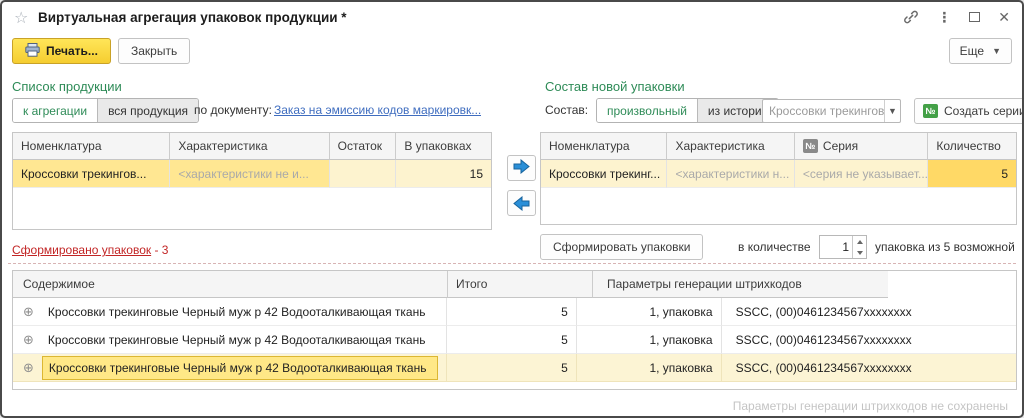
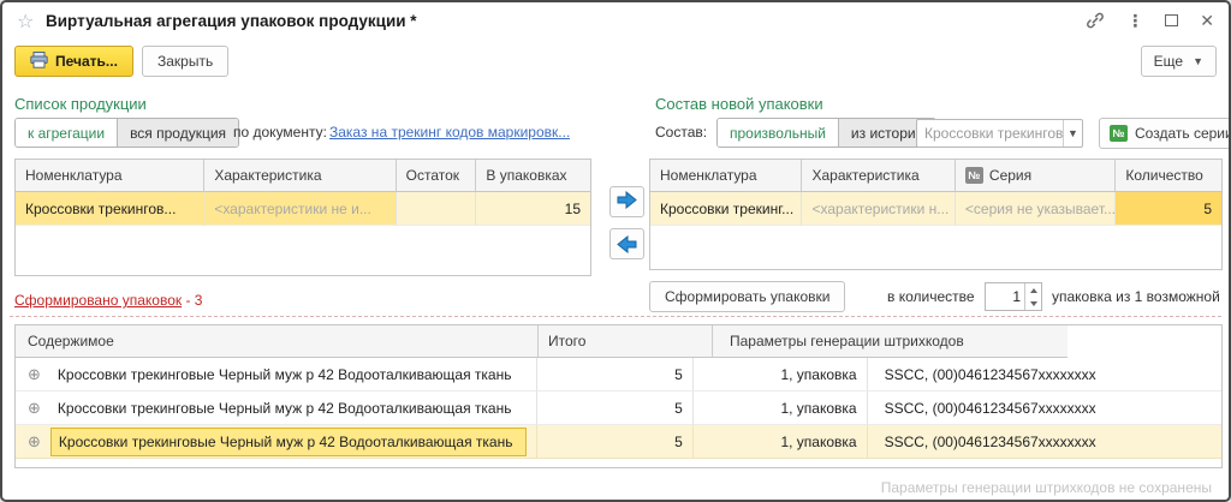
  ☆
  Виртуальная агрегация упаковок продукции *
  ⋮
  ✕
  Печать...
  Закрыть
  Еще
  ▼
  Список продукции
  Состав новой упаковки
  к агрегации
  вся продукция
  по документу:
- Заказ на эмиссию кодов маркировк...
+ Заказ на трекинг кодов маркировк...
  Состав:
  произвольный
  из истори
  Кроссовки трекингов
  ▼
  №
  Создать сери
  Номенклатура
  Характеристика
  Остаток
  В упаковках
  Кроссовки трекингов...
  <характеристики не и...
  15
  Номенклатура
  Характеристика
  №
  Серия
  Количество
  Кроссовки трекинг...
  <характеристики н...
  <серия не указывает...
  5
  Сформировано упаковок - 3
  Сформировать упаковки
  в количестве
  1
- упаковка из 5 возможной
+ упаковка из 1 возможной
  Содержимое
  Итого
  Параметры генерации штрихкодов
  ⊕
  Кроссовки трекинговые Черный муж р 42 Водооталкивающая ткань
  5
  1, упаковка
  SSCC, (00)0461234567xxxxxxxx
  ⊕
  Кроссовки трекинговые Черный муж р 42 Водооталкивающая ткань
  5
  1, упаковка
  SSCC, (00)0461234567xxxxxxxx
  ⊕
  Кроссовки трекинговые Черный муж р 42 Водооталкивающая ткань
  5
  1, упаковка
  SSCC, (00)0461234567xxxxxxxx
  Параметры генерации штрихкодов не сохранены
